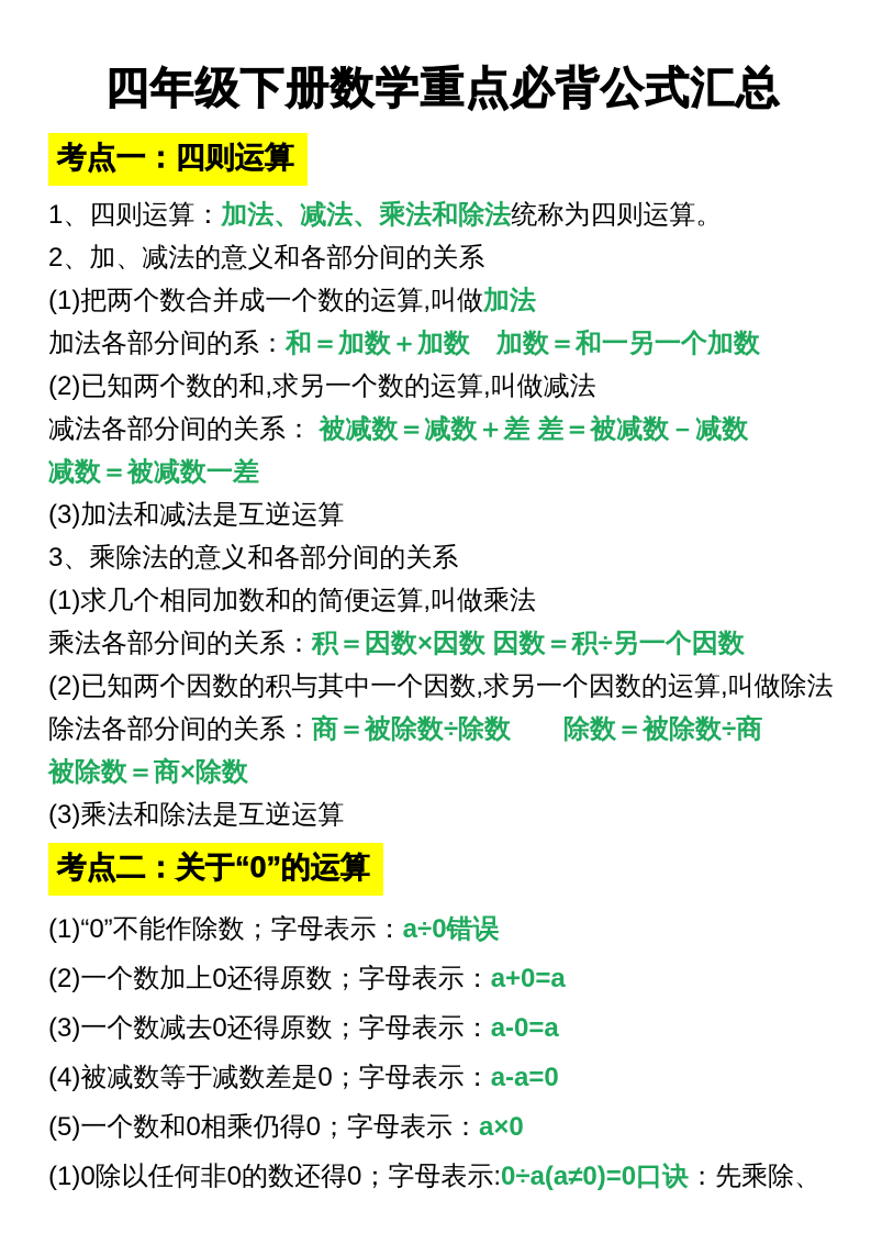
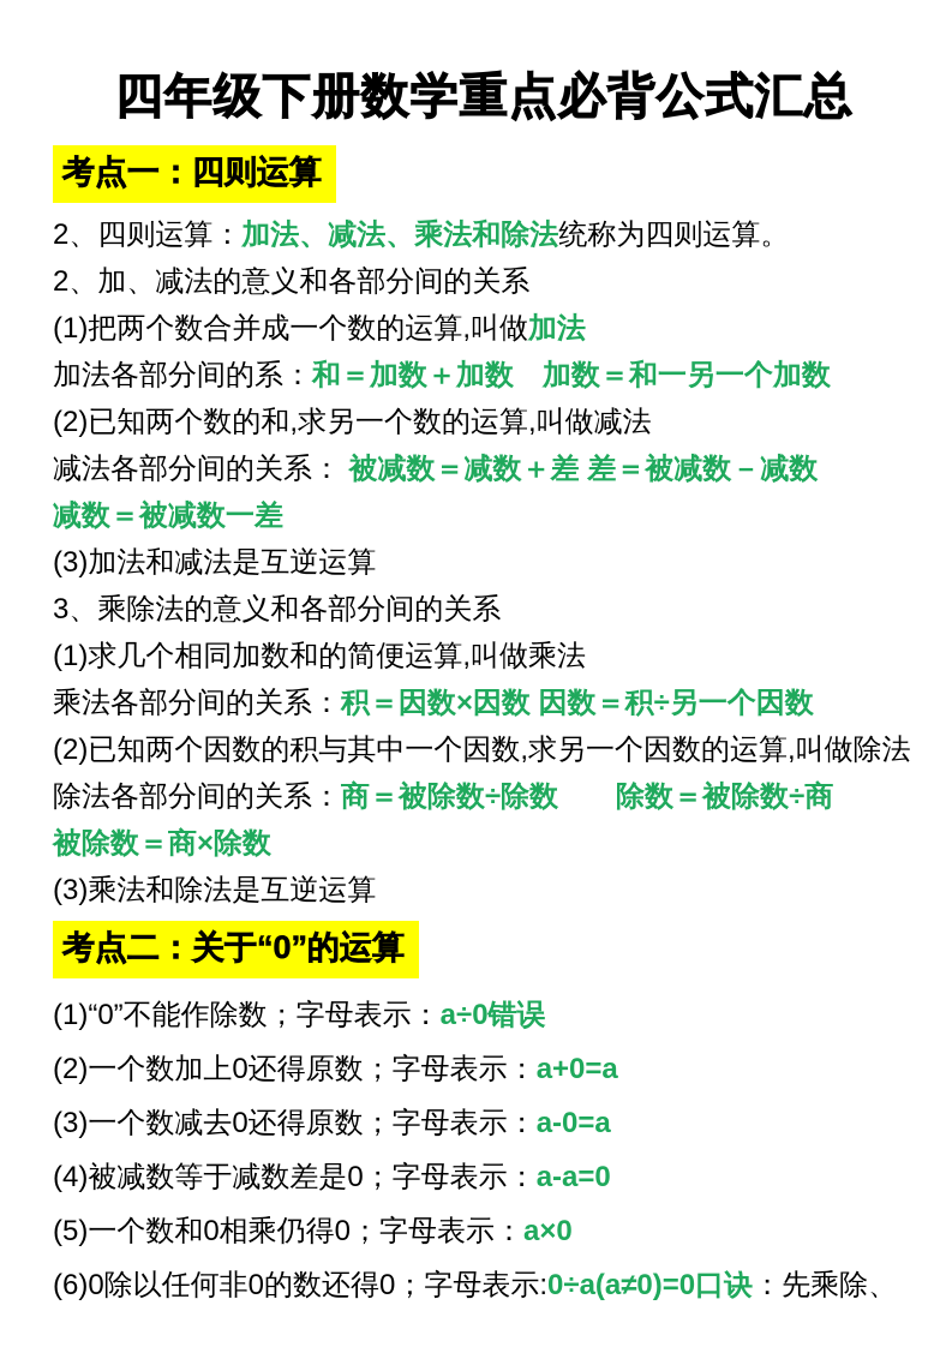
  四年级下册数学重点必背公式汇总
  考点一：四则运算
- 1、四则运算：加法、减法、乘法和除法统称为四则运算。
+ 2、四则运算：加法、减法、乘法和除法统称为四则运算。
  2、加、减法的意义和各部分间的关系
  (1)把两个数合并成一个数的运算,叫做加法
  加法各部分间的系：和＝加数＋加数 加数＝和一另一个加数
  (2)已知两个数的和,求另一个数的运算,叫做减法
  减法各部分间的关系： 被减数＝减数＋差 差＝被减数－减数
  减数＝被减数一差
  (3)加法和减法是互逆运算
  3、乘除法的意义和各部分间的关系
  (1)求几个相同加数和的简便运算,叫做乘法
  乘法各部分间的关系：积＝因数×因数 因数＝积÷另一个因数
  (2)已知两个因数的积与其中一个因数,求另一个因数的运算,叫做除法
  除法各部分间的关系：商＝被除数÷除数 除数＝被除数÷商
  被除数＝商×除数
  (3)乘法和除法是互逆运算
  考点二：关于“0”的运算
  (1)“0”不能作除数；字母表示：a÷0错误
  (2)一个数加上0还得原数；字母表示：a+0=a
  (3)一个数减去0还得原数；字母表示：a-0=a
  (4)被减数等于减数差是0；字母表示：a-a=0
  (5)一个数和0相乘仍得0；字母表示：a×0
- (1)0除以任何非0的数还得0；字母表示:0÷a(a≠0)=0口诀：先乘除、
+ (6)0除以任何非0的数还得0；字母表示:0÷a(a≠0)=0口诀：先乘除、
